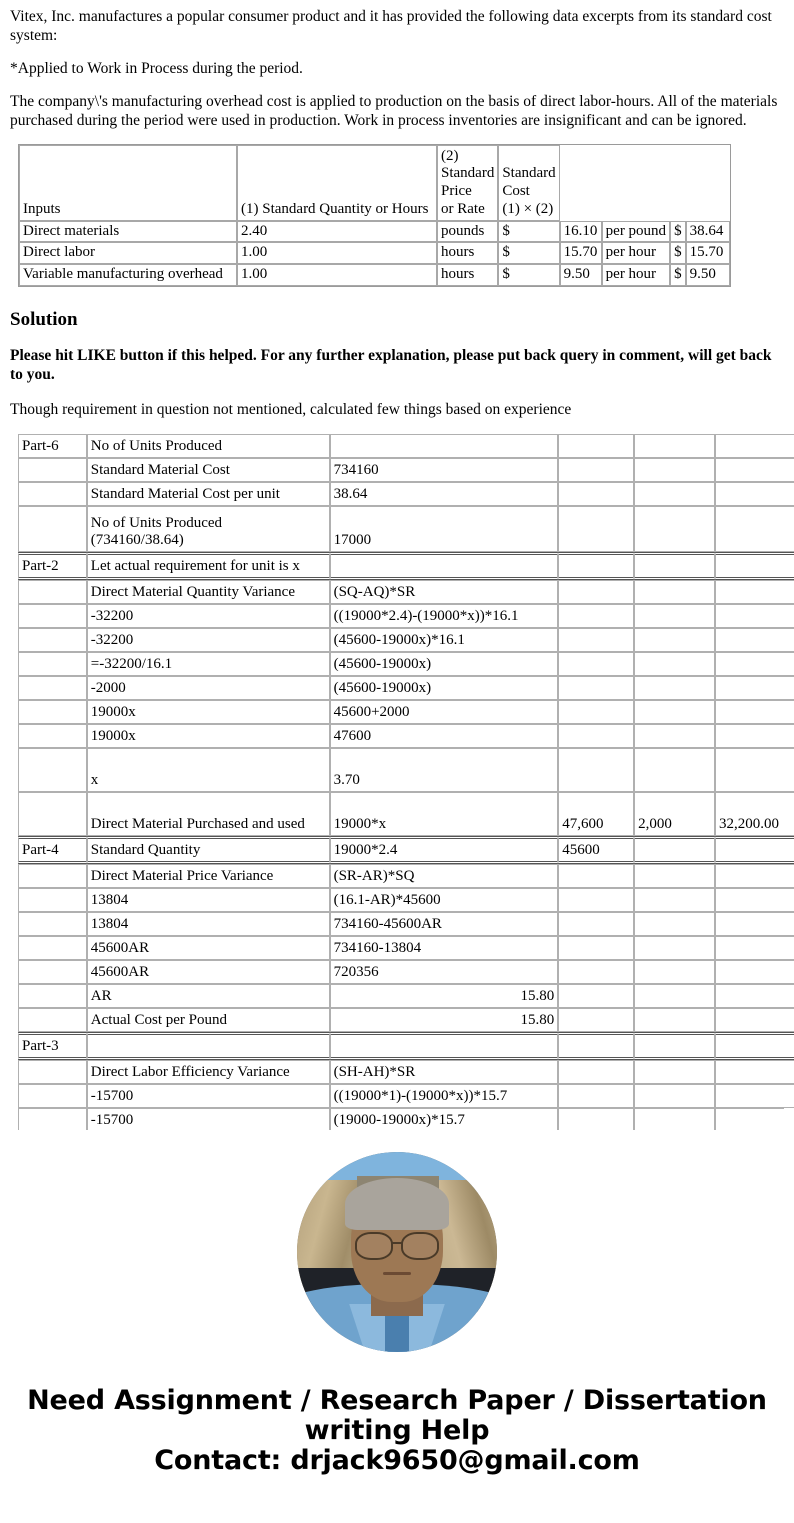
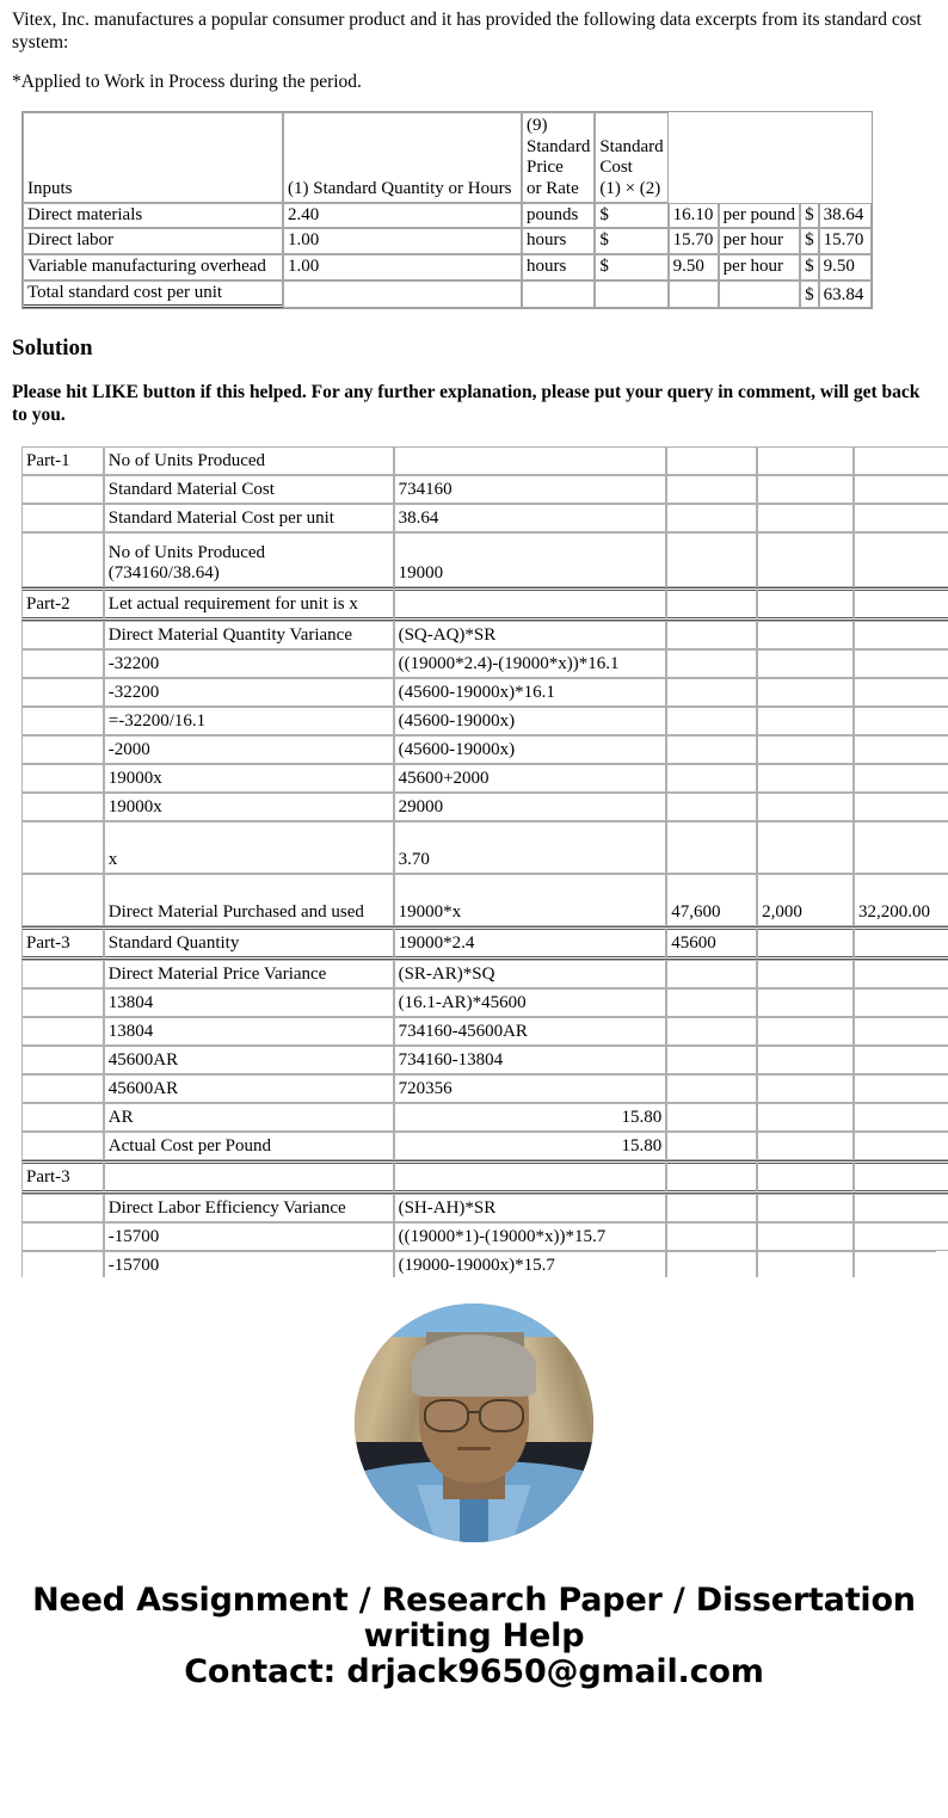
  Vitex, Inc. manufactures a popular consumer product and it has provided the following data excerpts from its standard cost system:
  *Applied to Work in Process during the period.
- The company\'s manufacturing overhead cost is applied to production on the basis of direct labor-hours. All of the materials purchased during the period were used in production. Work in process inventories are insignificant and can be ignored.
- Inputs	(1) Standard Quantity or Hours	(2) Standard Price or Rate	Standard Cost (1) × (2)
+ Inputs	(1) Standard Quantity or Hours	(9) Standard Price or Rate	Standard Cost (1) × (2)
  Direct materials	2.40	pounds	$	16.10	per pound	$	38.64
  Direct labor	1.00	hours	$	15.70	per hour	$	15.70
  Variable manufacturing overhead	1.00	hours	$	9.50	per hour	$	9.50
+ Total standard cost per unit						$	63.84
  Solution
- Please hit LIKE button if this helped. For any further explanation, please put back query in comment, will get back to you.
+ Please hit LIKE button if this helped. For any further explanation, please put your query in comment, will get back to you.
- Though requirement in question not mentioned, calculated few things based on experience
- Part-6	No of Units Produced
+ Part-1	No of Units Produced
  	Standard Material Cost	734160
  	Standard Material Cost per unit	38.64
- 	No of Units Produced (734160/38.64)	17000
+ 	No of Units Produced (734160/38.64)	19000
  Part-2	Let actual requirement for unit is x
  	Direct Material Quantity Variance	(SQ-AQ)*SR
  	-32200	((19000*2.4)-(19000*x))*16.1
  	-32200	(45600-19000x)*16.1
  	=-32200/16.1	(45600-19000x)
  	-2000	(45600-19000x)
  	19000x	45600+2000
- 	19000x	47600
+ 	19000x	29000
  	x	3.70
  	Direct Material Purchased and used	19000*x	47,600	2,000	32,200.00
- Part-4	Standard Quantity	19000*2.4	45600
+ Part-3	Standard Quantity	19000*2.4	45600
  	Direct Material Price Variance	(SR-AR)*SQ
  	13804	(16.1-AR)*45600
  	13804	734160-45600AR
  	45600AR	734160-13804
  	45600AR	720356
  	AR	15.80
  	Actual Cost per Pound	15.80
  Part-3
  	Direct Labor Efficiency Variance	(SH-AH)*SR
  	-15700	((19000*1)-(19000*x))*15.7
  	-15700	(19000-19000x)*15.7
  Need Assignment / Research Paper / Dissertation
  writing Help
  Contact: drjack9650@gmail.com
